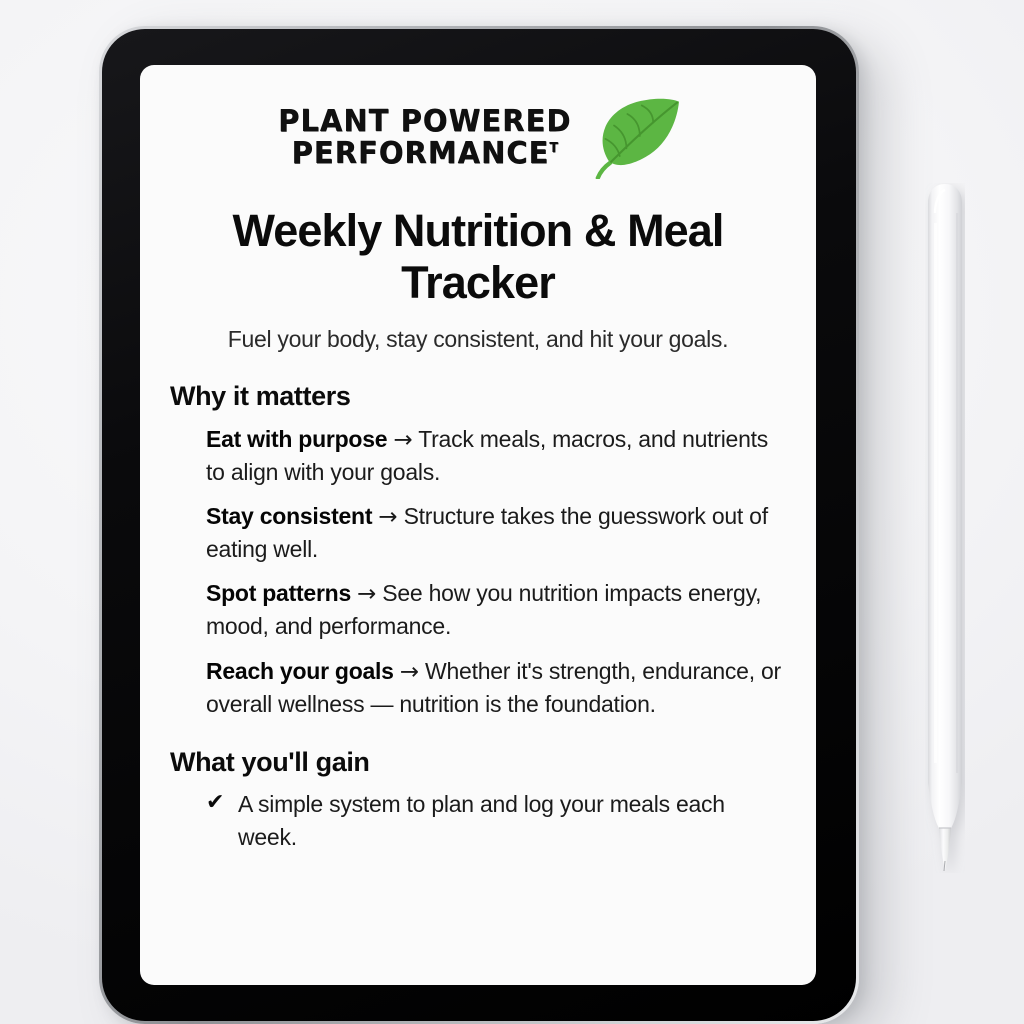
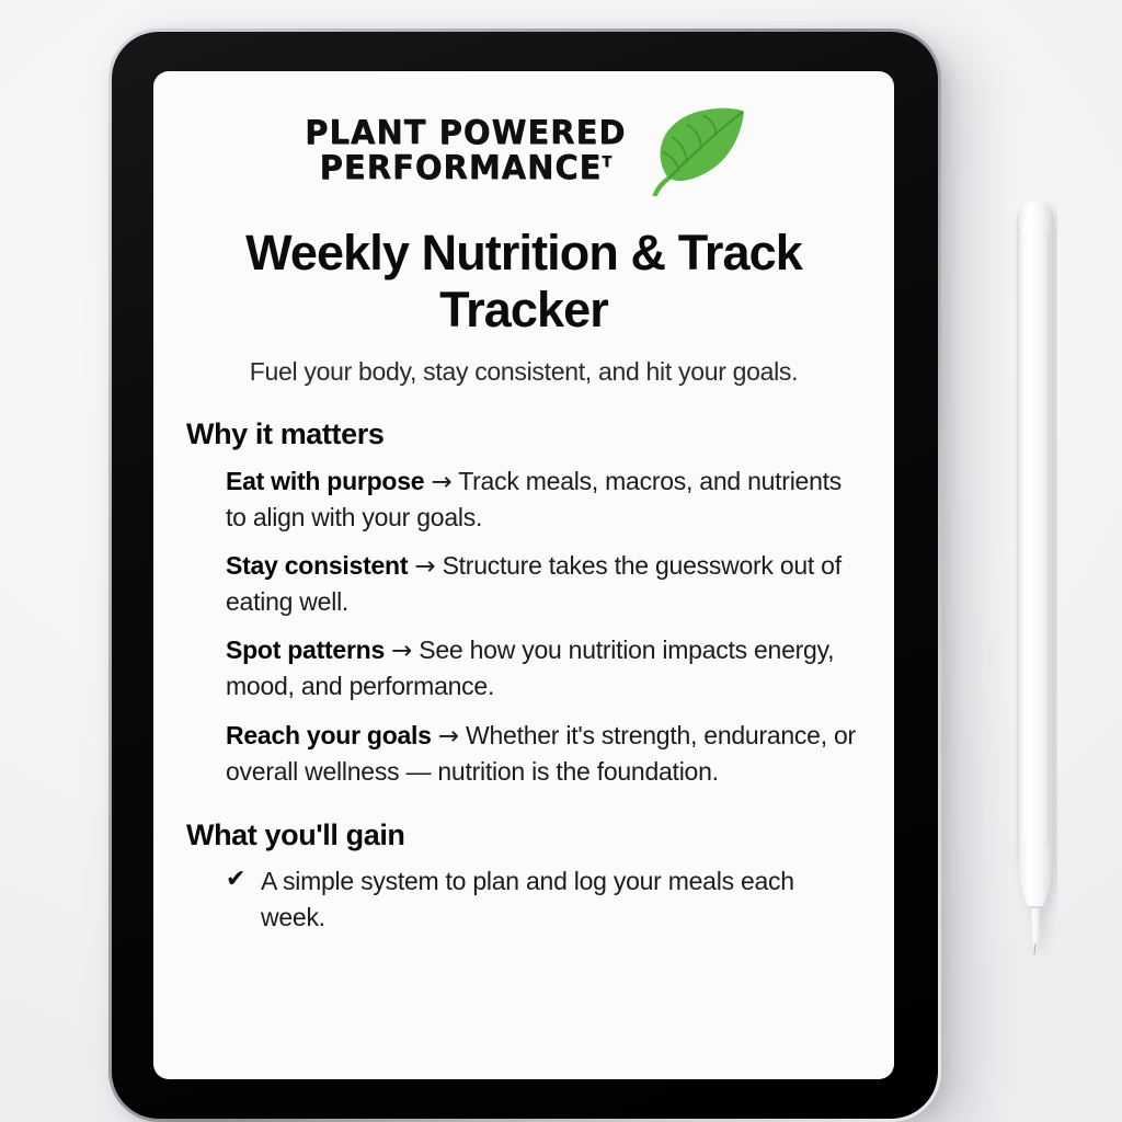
  PLANT POWERED
  PERFORMANCET
- Weekly Nutrition & Meal Tracker
+ Weekly Nutrition & Track Tracker
  Fuel your body, stay consistent, and hit your goals.
  Why it matters
  Eat with purpose → Track meals, macros, and nutrients to align with your goals.
  Stay consistent → Structure takes the guesswork out of eating well.
  Spot patterns → See how you nutrition impacts energy, mood, and performance.
  Reach your goals → Whether it's strength, endurance, or overall wellness — nutrition is the foundation.
  What you'll gain
  ✔
  A simple system to plan and log your meals each week.
